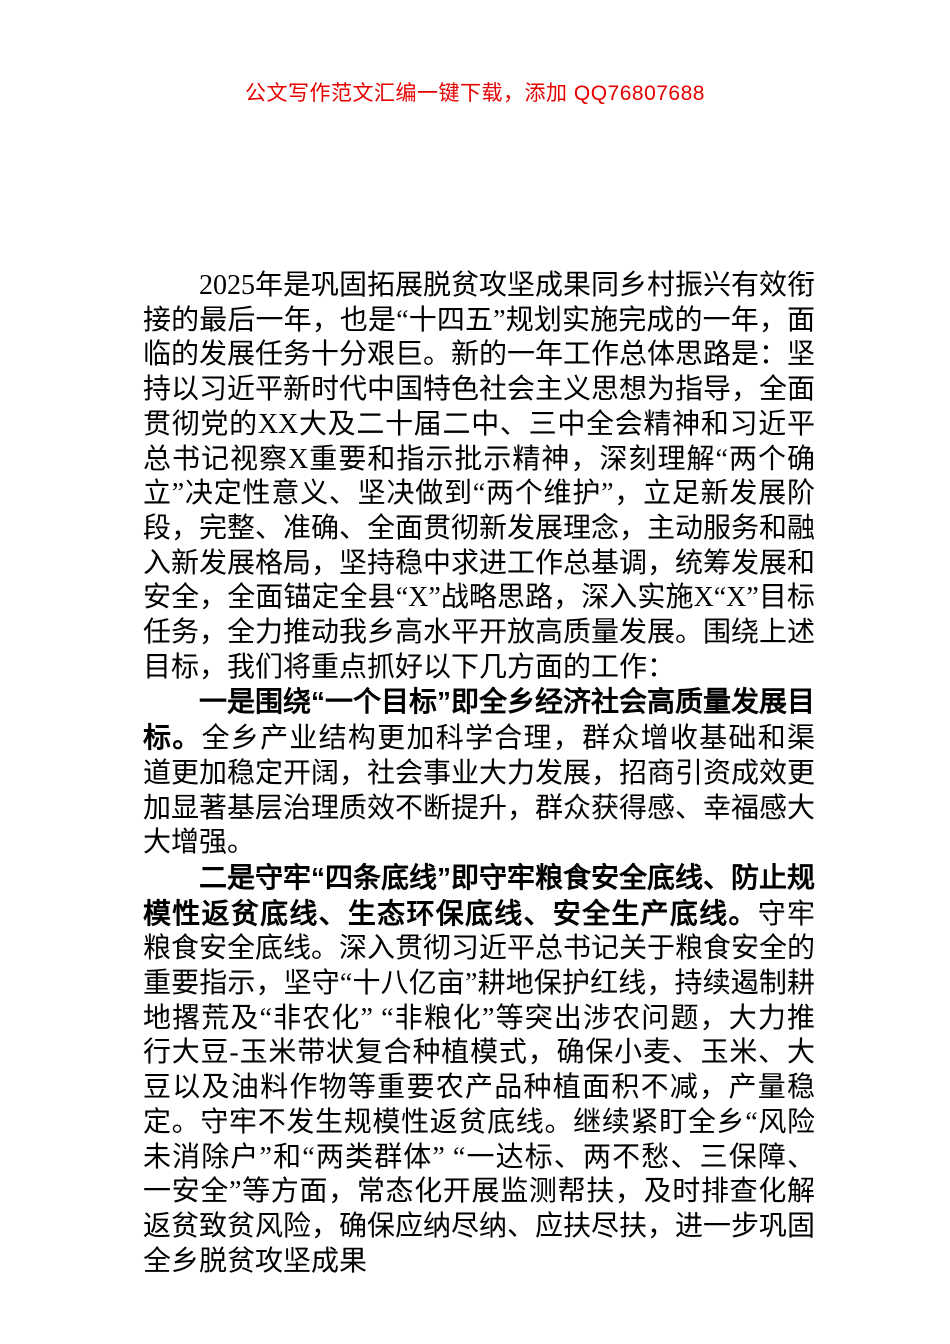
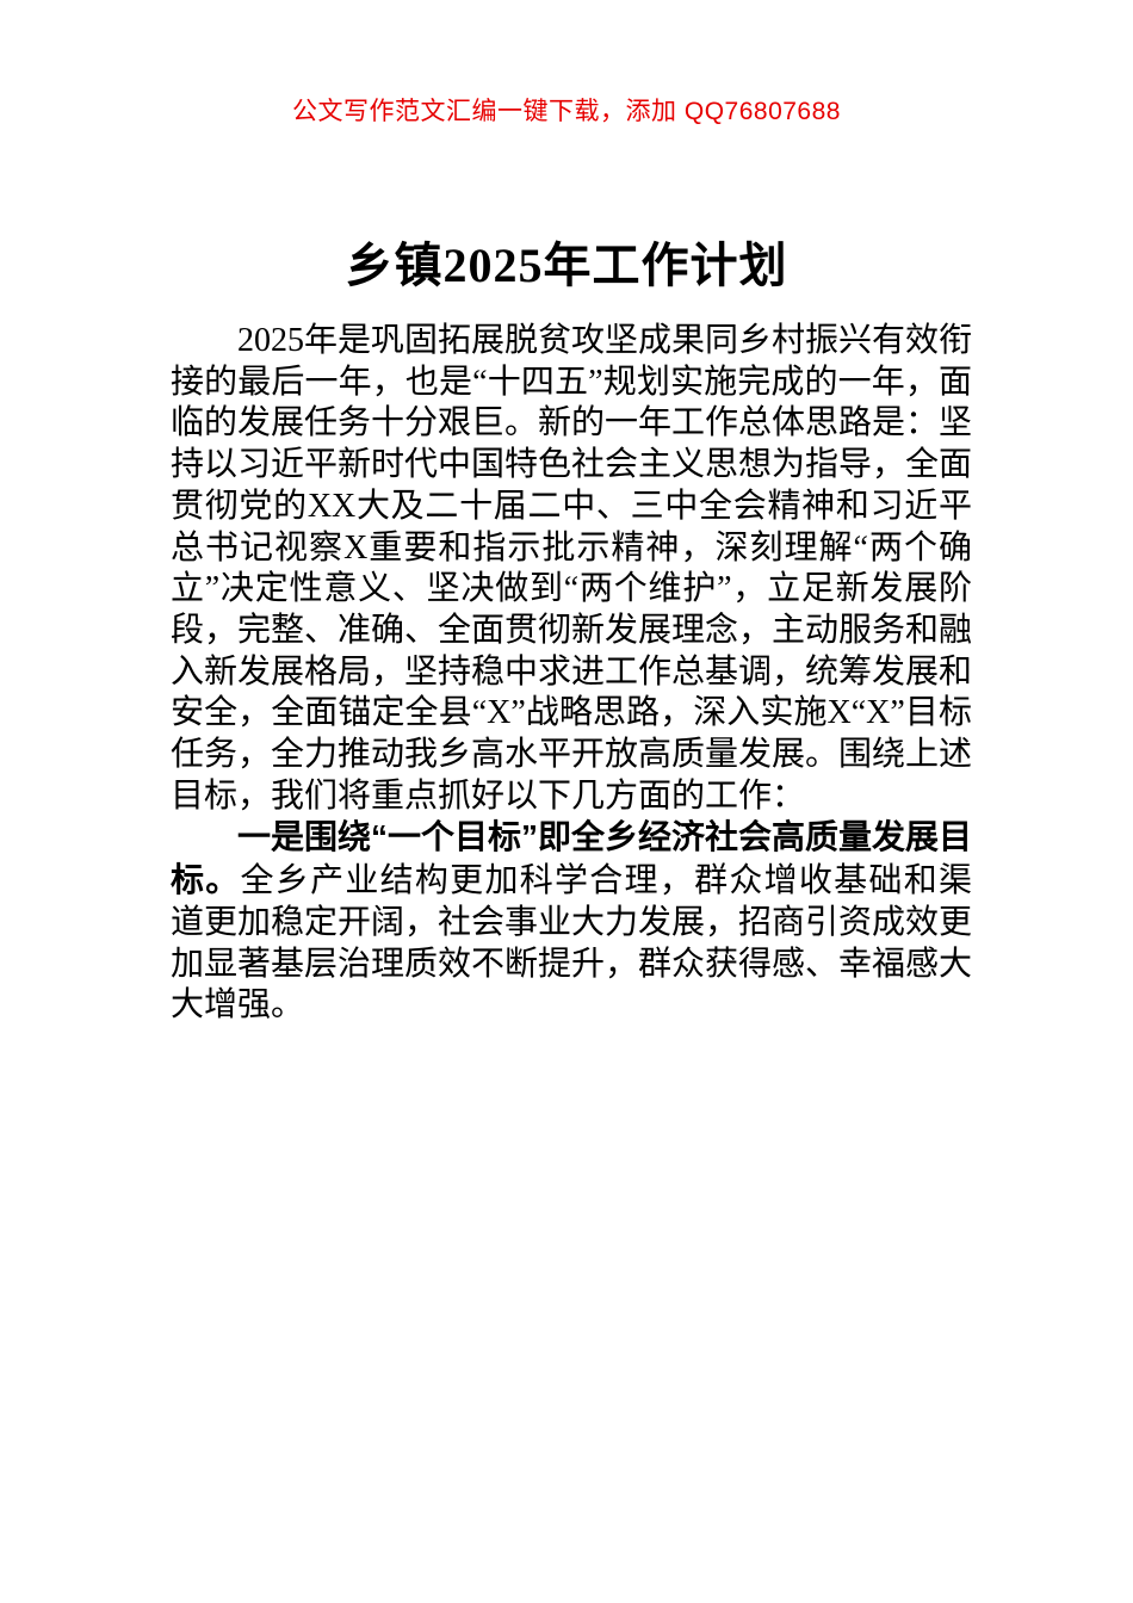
  公文写作范文汇编一键下载，添加 QQ76807688
+ 乡镇2025年工作计划
  2025年是巩固拓展脱贫攻坚成果同乡村振兴有效衔接的最后一年，也是“十四五”规划实施完成的一年，面临的发展任务十分艰巨。新的一年工作总体思路是：坚持以习近平新时代中国特色社会主义思想为指导，全面贯彻党的XX大及二十届二中、三中全会精神和习近平总书记视察X重要和指示批示精神，深刻理解“两个确立”决定性意义、坚决做到“两个维护”，立足新发展阶段，完整、准确、全面贯彻新发展理念，主动服务和融入新发展格局，坚持稳中求进工作总基调，统筹发展和安全，全面锚定全县“X”战略思路，深入实施X“X”目标任务，全力推动我乡高水平开放高质量发展。围绕上述目标，我们将重点抓好以下几方面的工作：
  一是围绕“一个目标”即全乡经济社会高质量发展目标。全乡产业结构更加科学合理，群众增收基础和渠道更加稳定开阔，社会事业大力发展，招商引资成效更加显著基层治理质效不断提升，群众获得感、幸福感大大增强。
- 二是守牢“四条底线”即守牢粮食安全底线、防止规模性返贫底线、生态环保底线、安全生产底线。守牢粮食安全底线。深入贯彻习近平总书记关于粮食安全的重要指示，坚守“十八亿亩”耕地保护红线，持续遏制耕地撂荒及“非农化” “非粮化”等突出涉农问题，大力推行大豆-玉米带状复合种植模式，确保小麦、玉米、大豆以及油料作物等重要农产品种植面积不减，产量稳定。守牢不发生规模性返贫底线。继续紧盯全乡“风险未消除户”和“两类群体” “一达标、两不愁、三保障、一安全”等方面，常态化开展监测帮扶，及时排查化解返贫致贫风险，确保应纳尽纳、应扶尽扶，进一步巩固全乡脱贫攻坚成果
